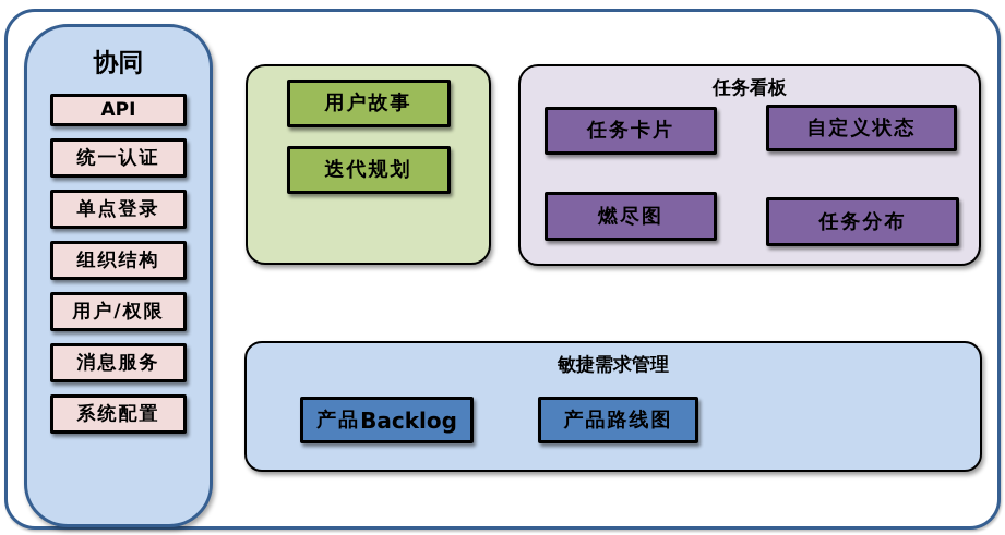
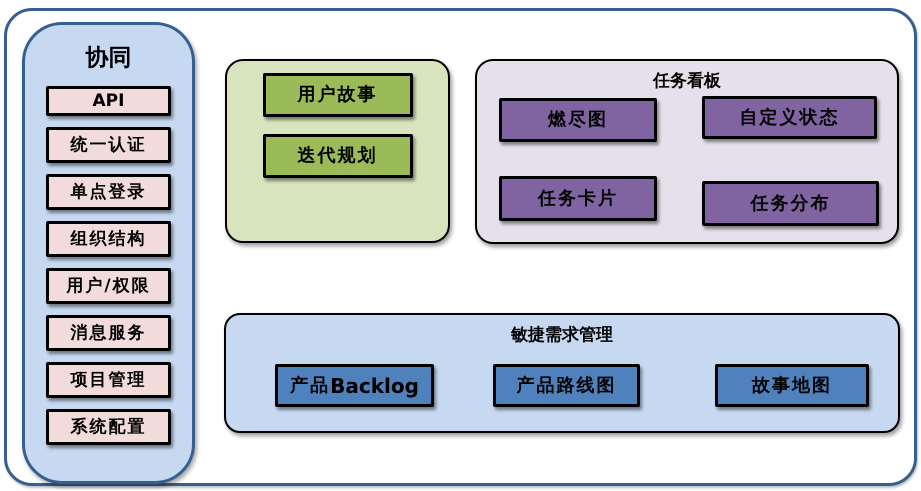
  协同
  API
  统一认证
  单点登录
  组织结构
  用户/权限
  消息服务
+ 项目管理
  系统配置
  用户故事
  迭代规划
  任务看板
- 任务卡片
+ 燃尽图
  自定义状态
- 燃尽图
+ 任务卡片
  任务分布
  敏捷需求管理
  产品
  Backlog
  产品路线图
+ 故事地图
